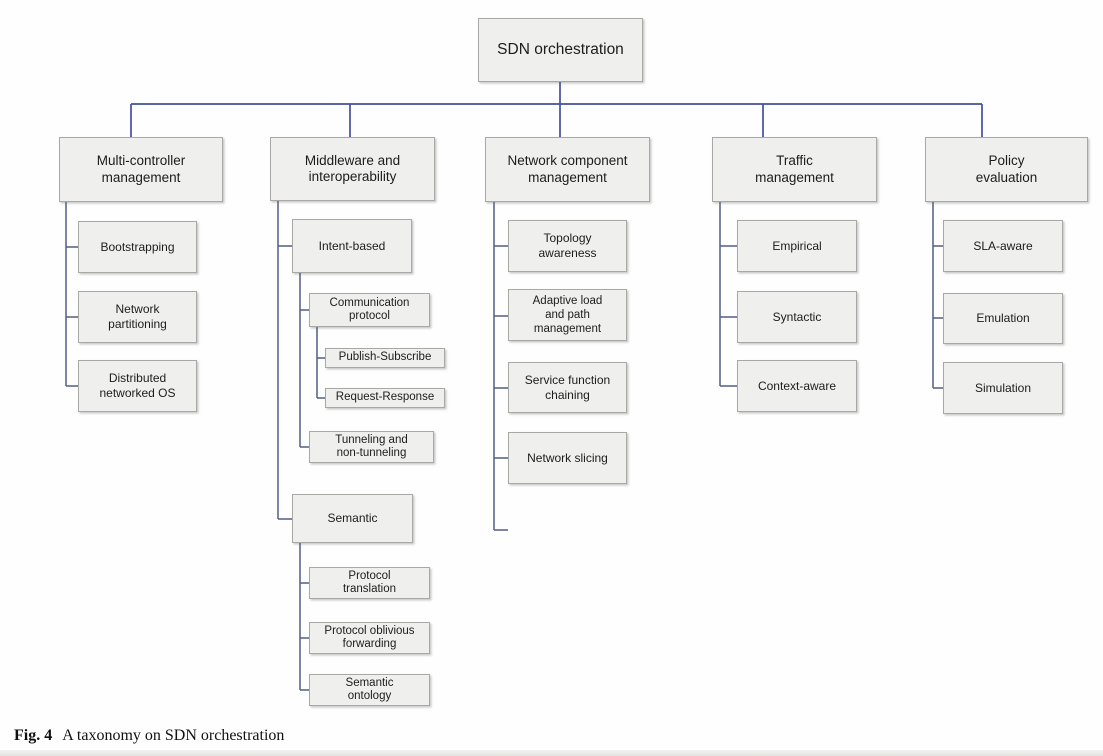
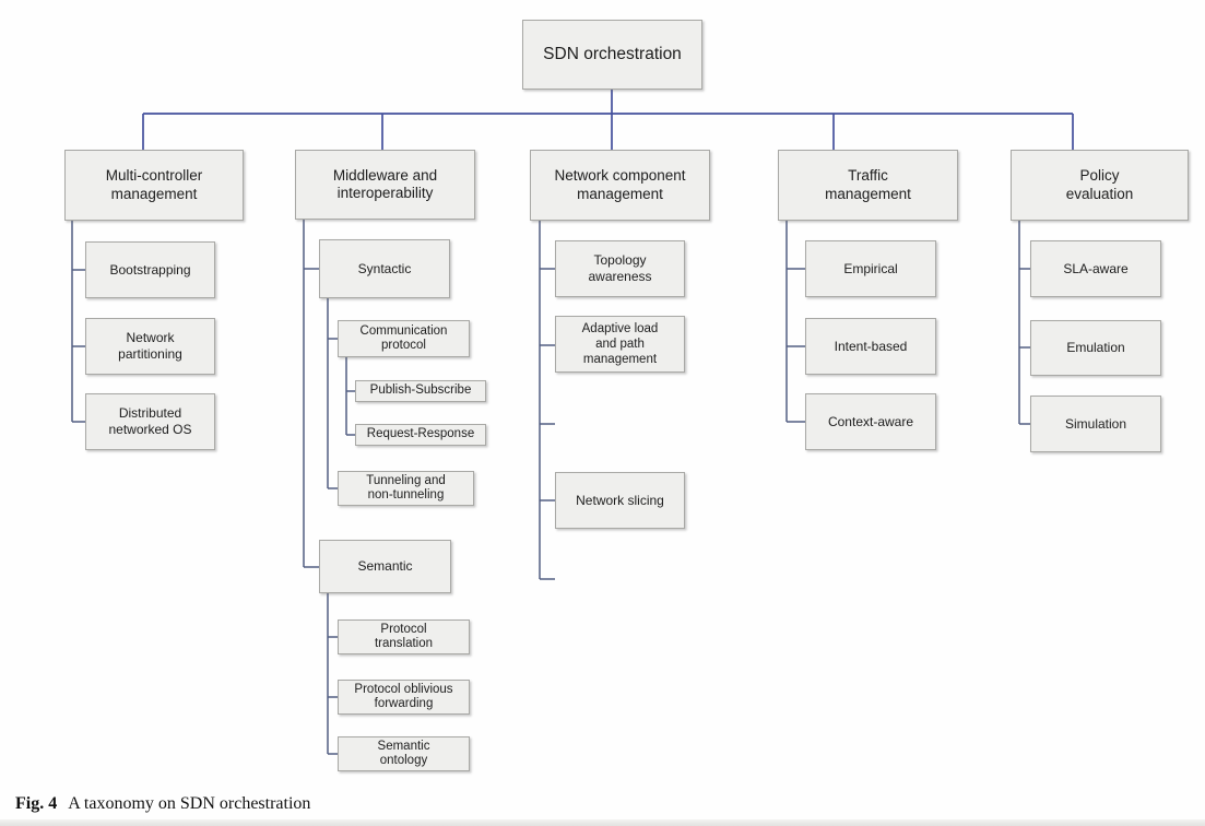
  SDN orchestration
  Multi-controller
  management
  Middleware and
  interoperability
  Network component
  management
  Traffic
  management
  Policy
  evaluation
  Bootstrapping
  Network
  partitioning
  Distributed
  networked OS
- Intent-based
+ Syntactic
  Communication
  protocol
  Publish-Subscribe
  Request-Response
  Tunneling and
  non-tunneling
  Semantic
  Protocol
  translation
  Protocol oblivious
  forwarding
  Semantic
  ontology
  Topology
  awareness
  Adaptive load
  and path
  management
- Service function
- chaining
  Network slicing
  Empirical
- Syntactic
+ Intent-based
  Context-aware
  SLA-aware
  Emulation
  Simulation
  Fig. 4 A taxonomy on SDN orchestration
